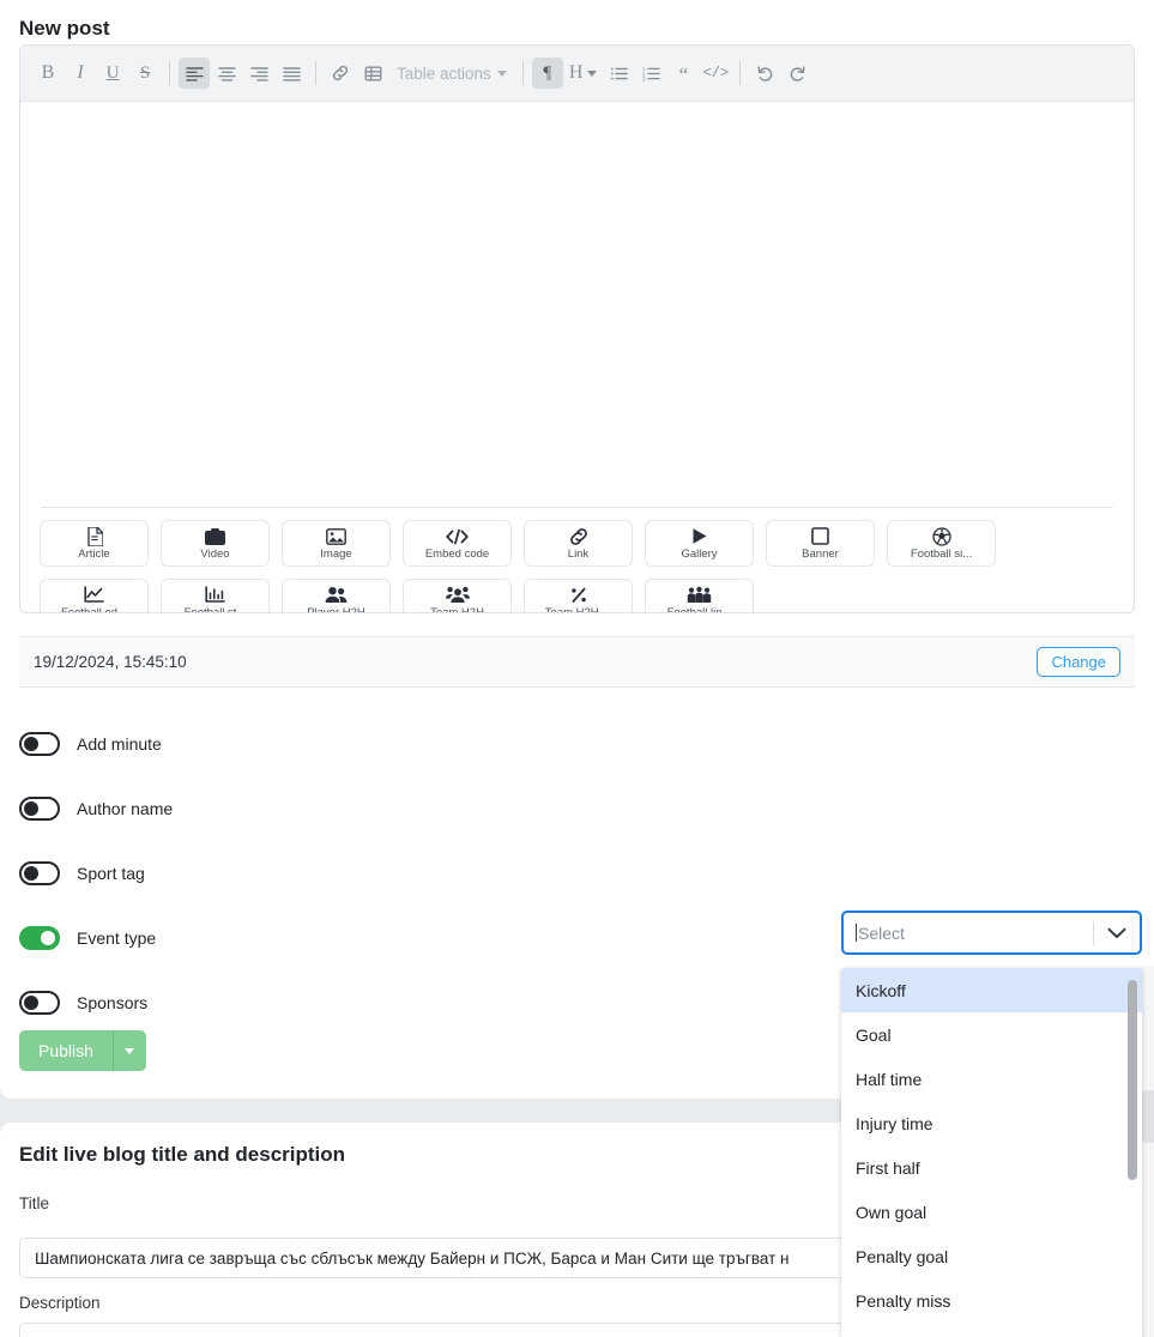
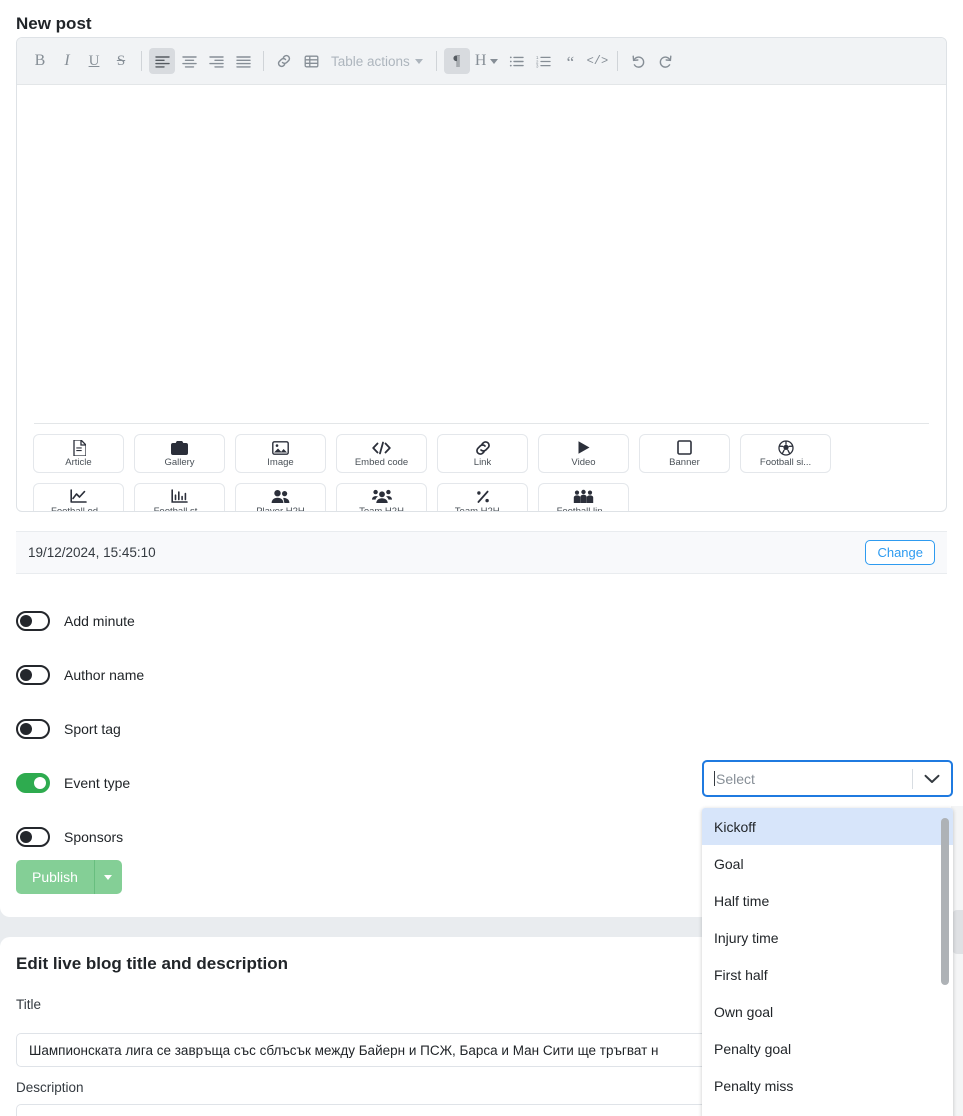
  New post
  B
  I
  U
  S
  Table actions
  ¶
  H
  “
  </>
  Article
- Video
+ Gallery
  Image
  Embed code
  Link
- Gallery
+ Video
  Banner
  Football si...
  19/12/2024, 15:45:10
  Change
  Add minute
  Author name
  Sport tag
  Event type
  Sponsors
  Publish
  Edit live blog title and description
  Title
  Шампионската лига се завръща със сблъсък между Байерн и ПСЖ, Барса и Ман Сити ще тръгват н
  Description
  Select
  Kickoff
  Goal
  Half time
  Injury time
  First half
  Own goal
  Penalty goal
  Penalty miss
